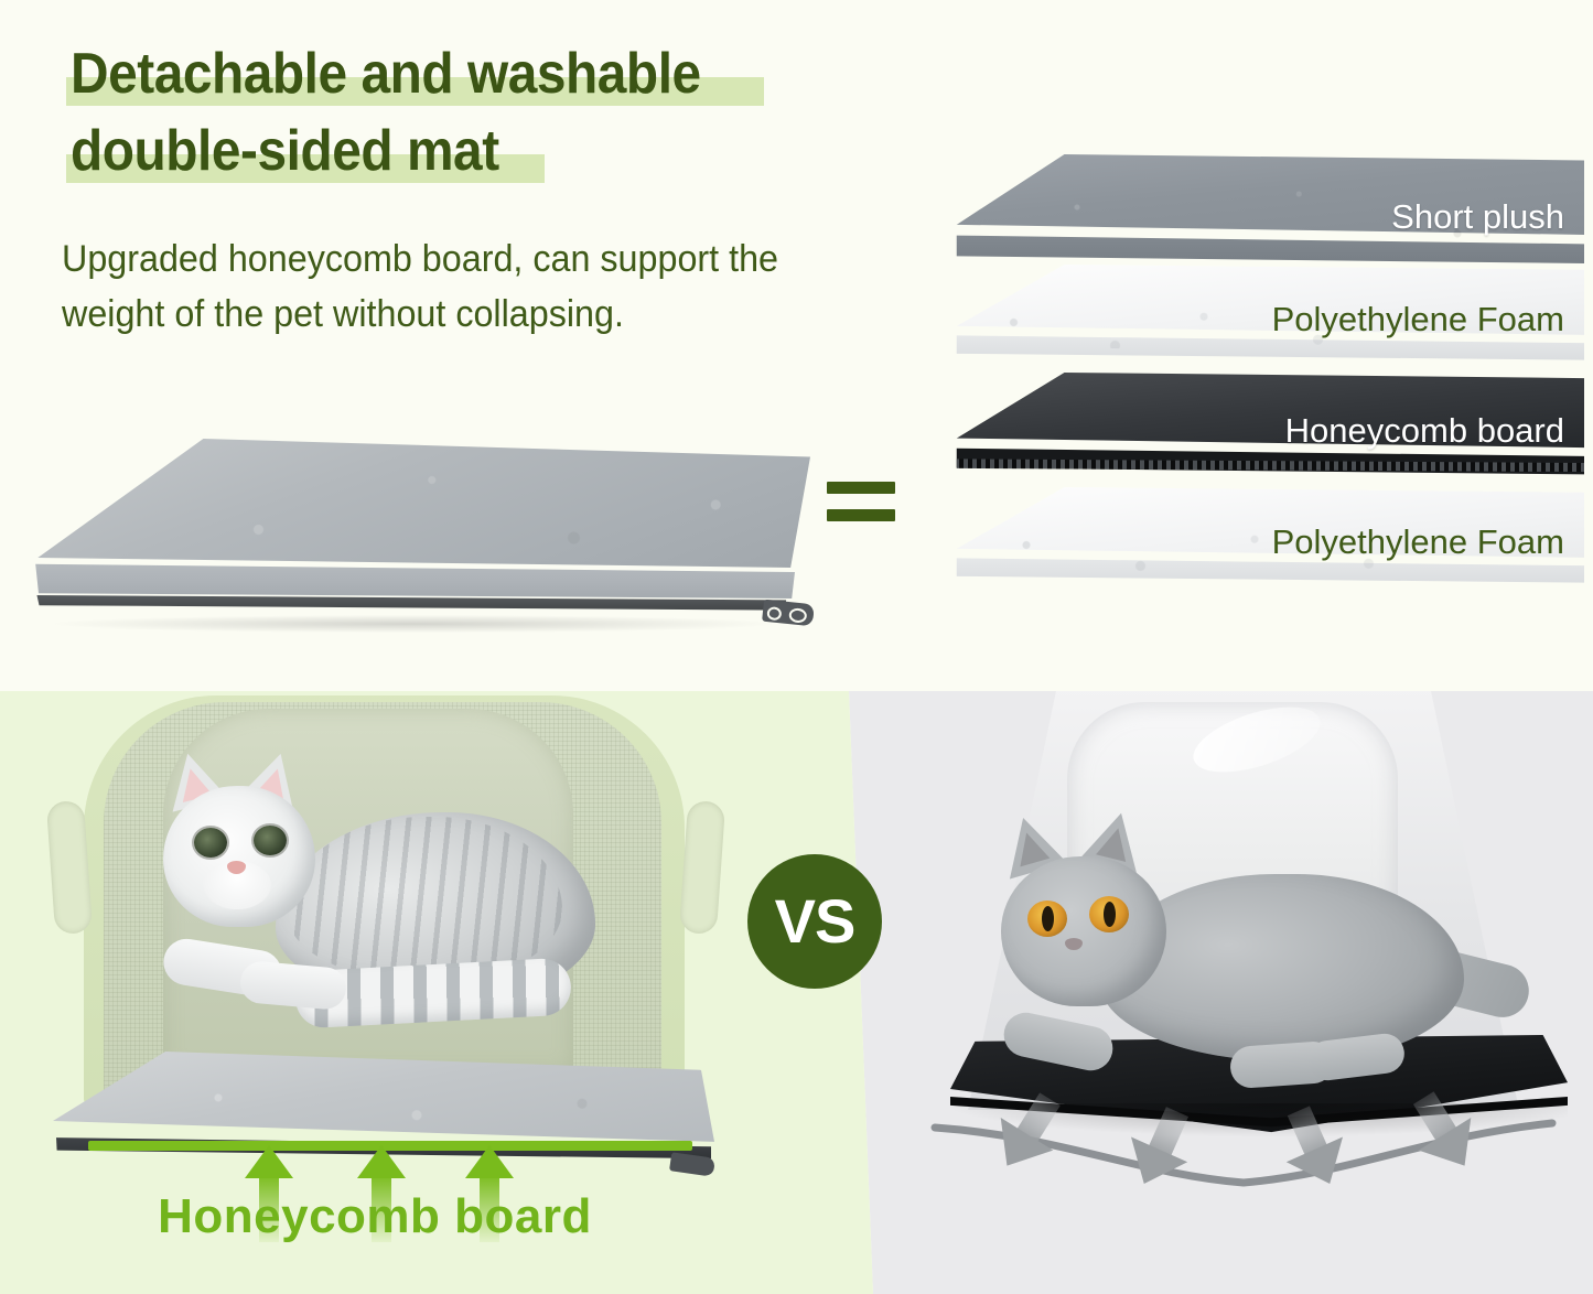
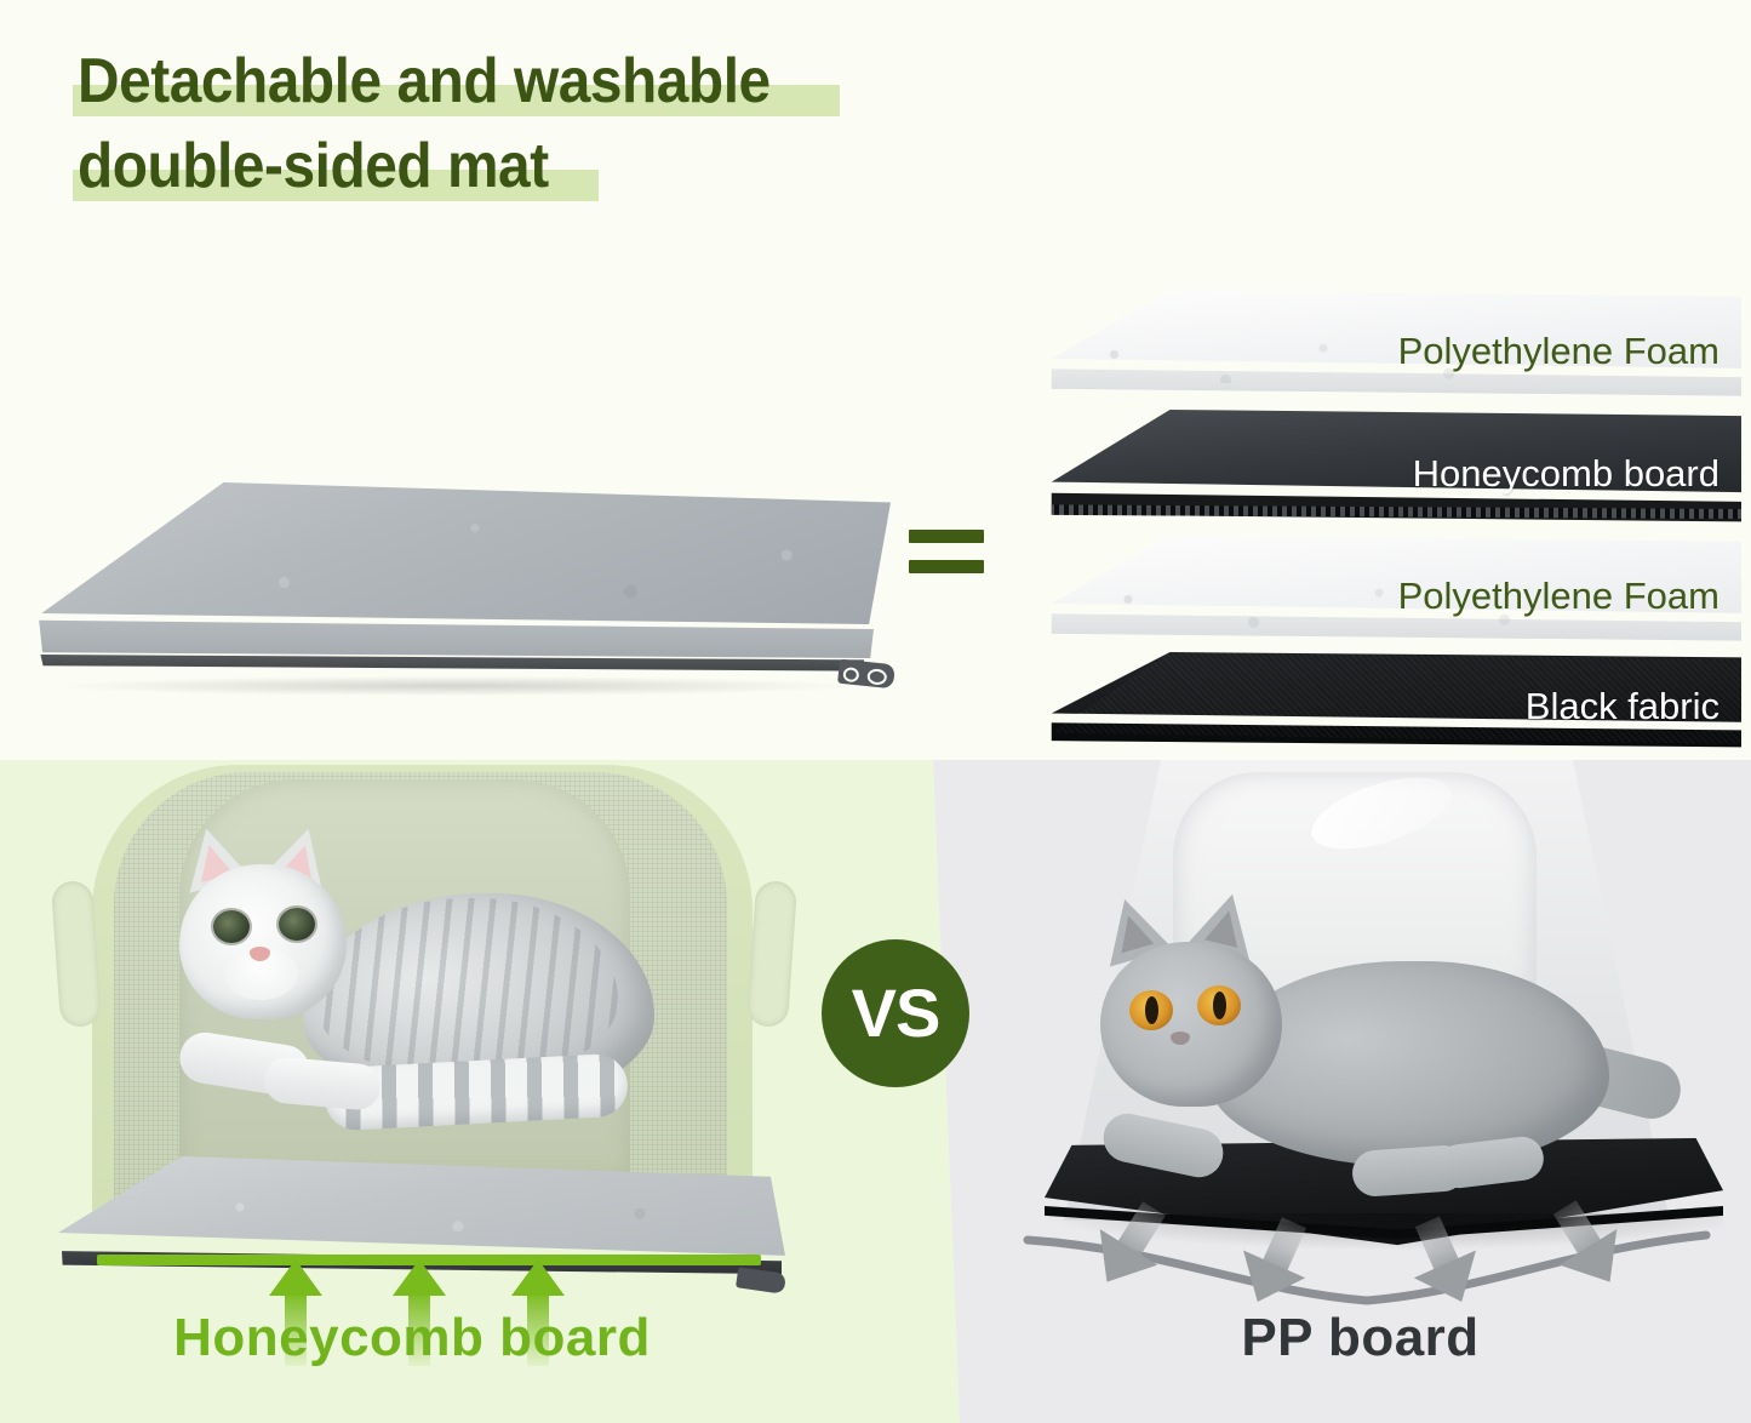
  Detachable and washable
  double-sided mat
- Upgraded honeycomb board, can support the weight of the pet without collapsing.
- Short plush
  Polyethylene Foam
  Honeycomb board
  Polyethylene Foam
+ Black fabric
+ PP board
  Honeycomb board
  VS
